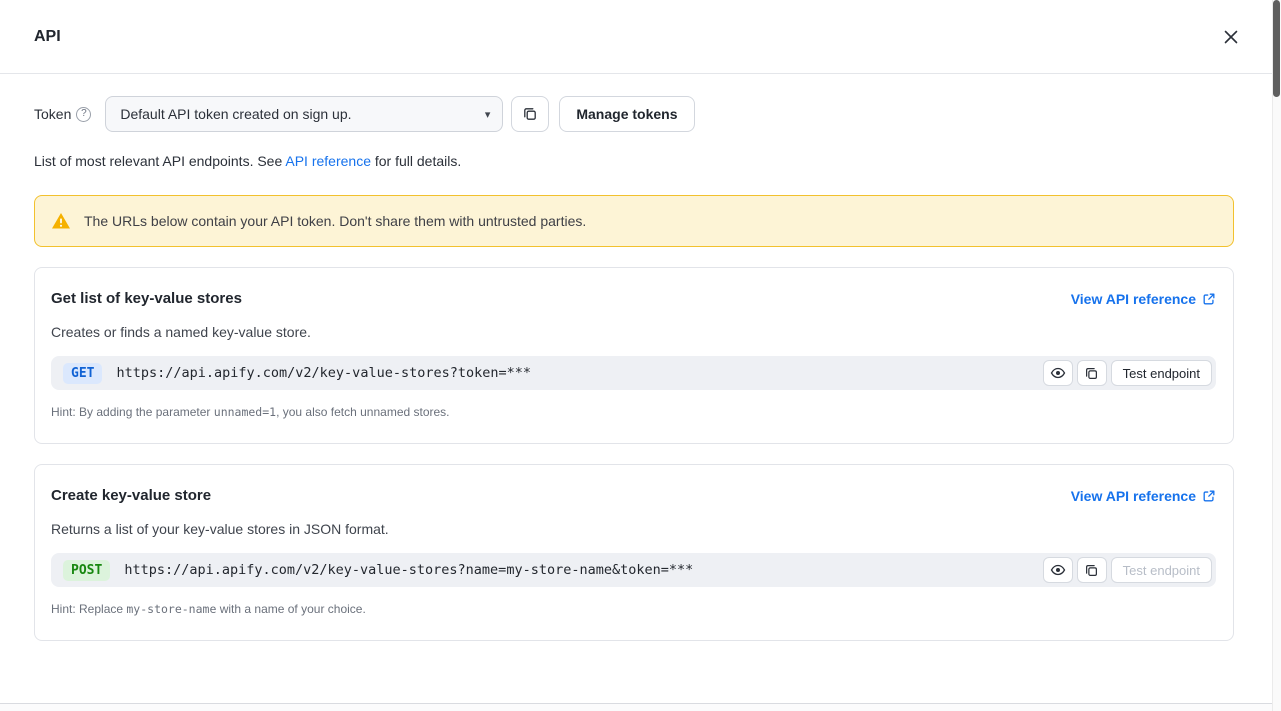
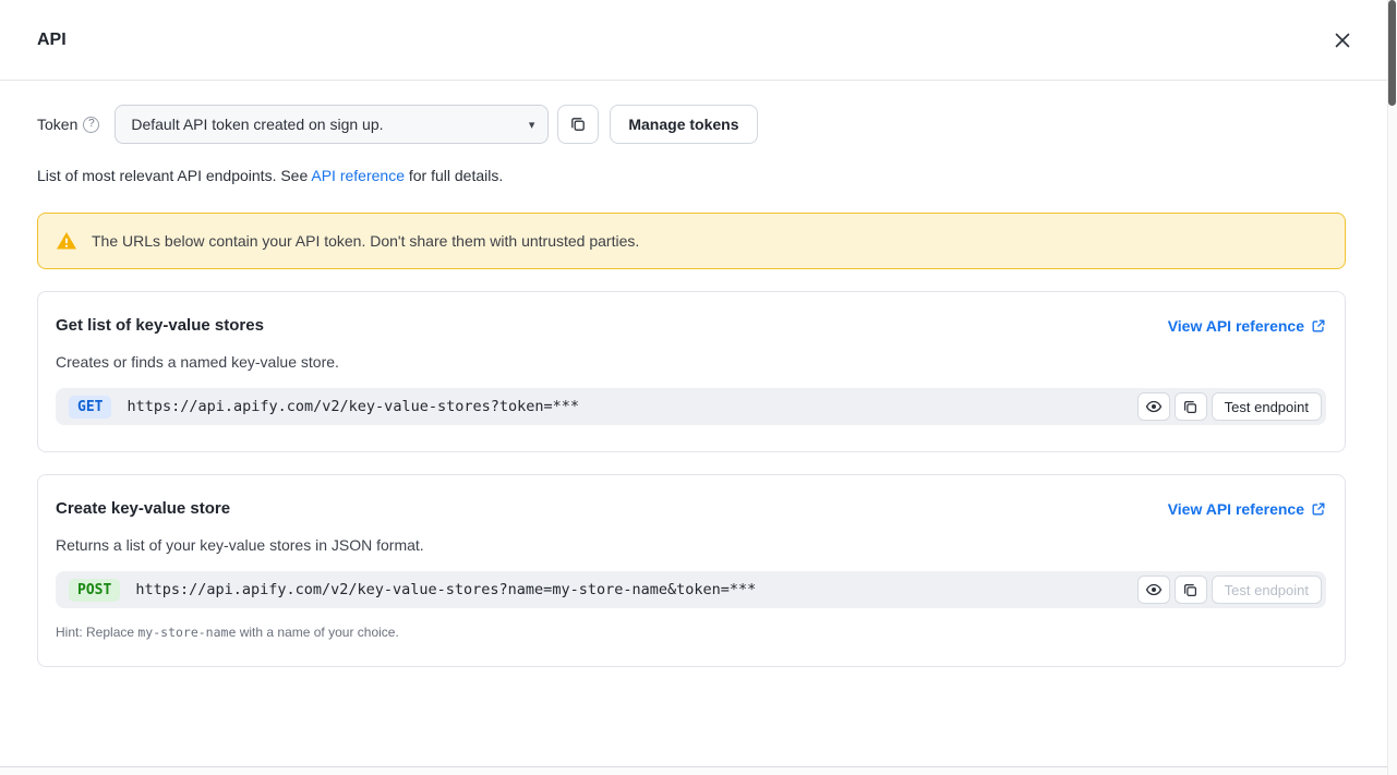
  API
  Token
  ?
  Default API token created on sign up.
  ▾
  Manage tokens
  List of most relevant API endpoints. See API reference for full details.
  The URLs below contain your API token. Don't share them with untrusted parties.
  Get list of key-value stores
  View API reference
  Creates or finds a named key-value store.
  GET
  https://api.apify.com/v2/key-value-stores?token=***
  Test endpoint
- Hint: By adding the parameter unnamed=1, you also fetch unnamed stores.
  Create key-value store
  View API reference
  Returns a list of your key-value stores in JSON format.
  POST
  https://api.apify.com/v2/key-value-stores?name=my-store-name&token=***
  Test endpoint
  Hint: Replace my-store-name with a name of your choice.
